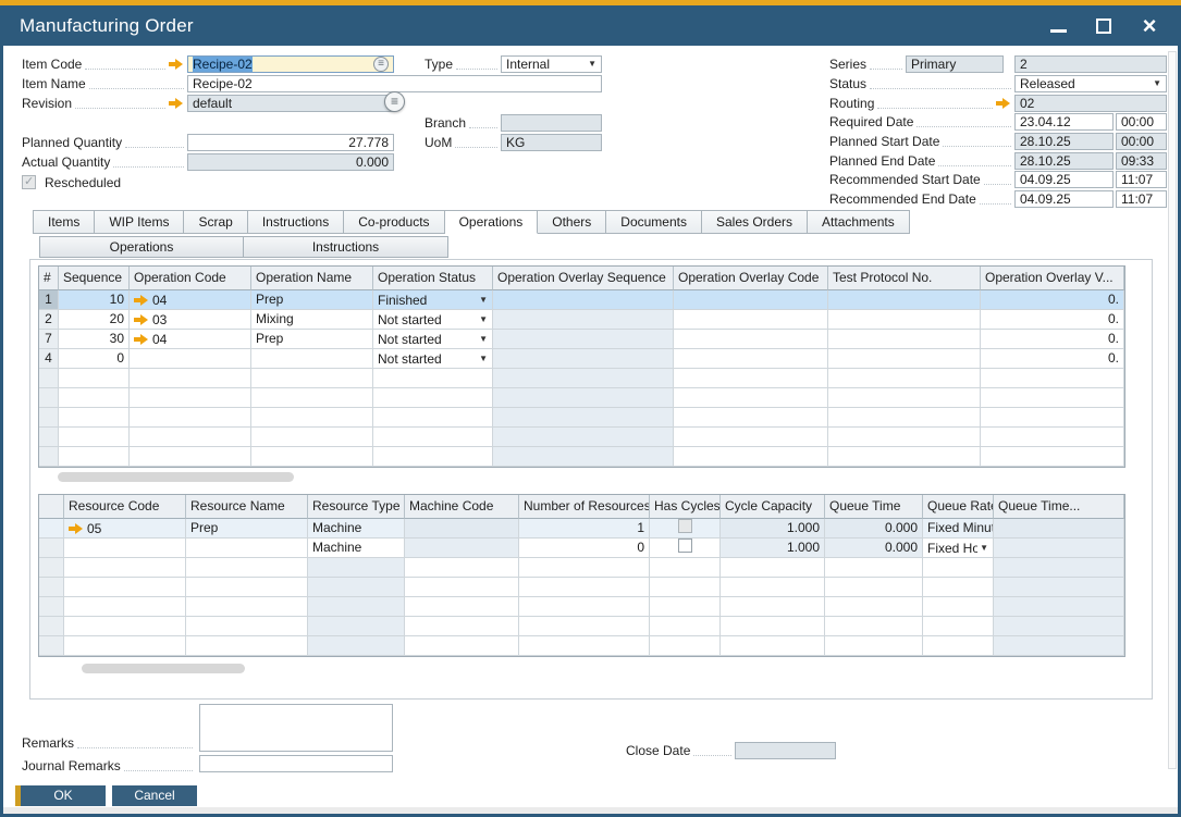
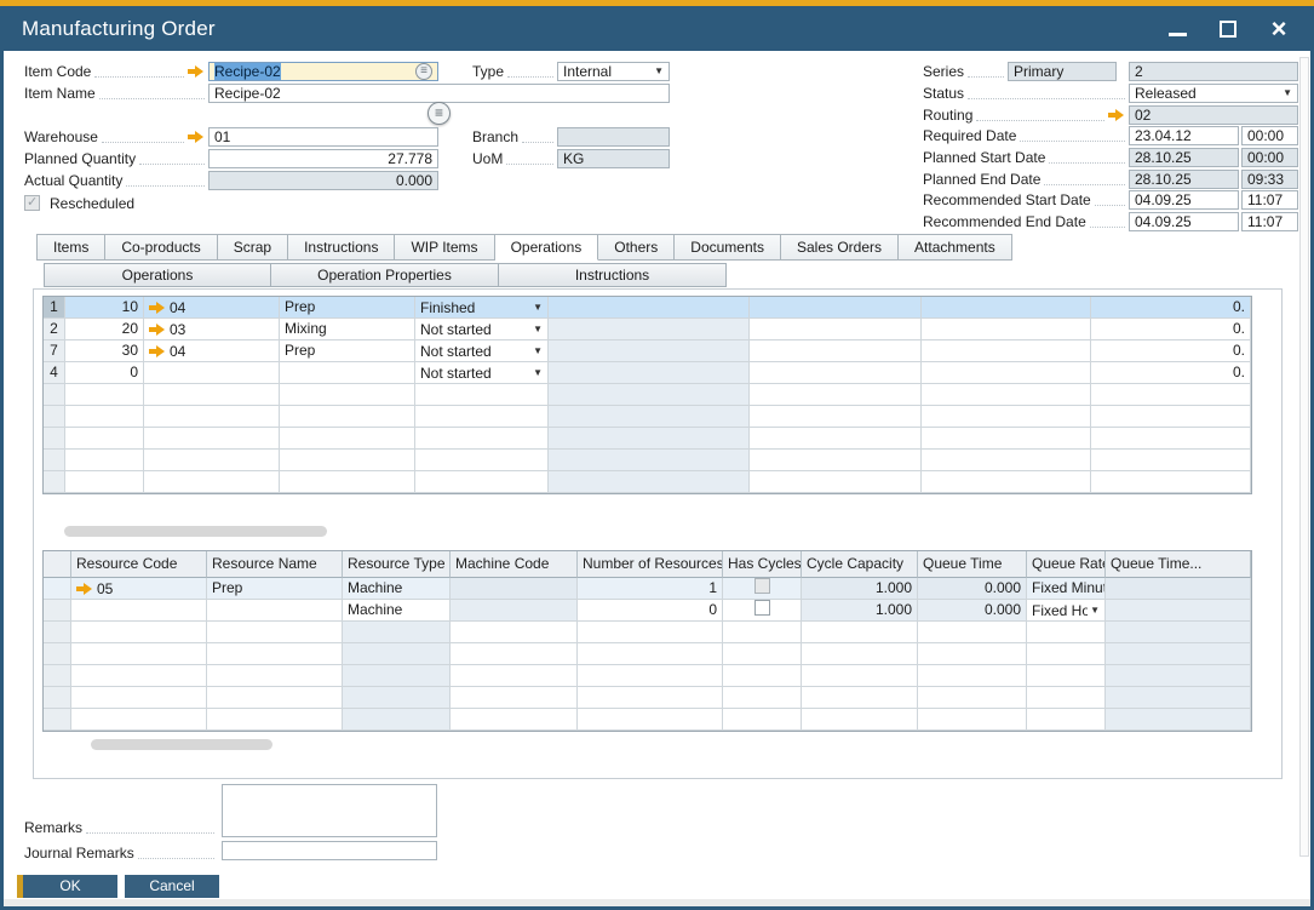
  Manufacturing Order
  ×
  Item Code
  Recipe-02
  ≡
  Item Name
  Recipe-02
- Revision
- default
  ≡
+ Warehouse
+ 01
  Planned Quantity
  27.778
  Actual Quantity
  0.000
  ✓
  Rescheduled
  Type
  Internal
  ▼
  Branch
  UoM
  KG
  Series
  Primary
  2
  Status
  Released
  ▼
  Routing
  02
  Required Date
  23.04.12
  00:00
  Planned Start Date
  28.10.25
  00:00
  Planned End Date
  28.10.25
  09:33
  Recommended Start Date
  04.09.25
  11:07
  Recommended End Date
  04.09.25
  11:07
  Items
- WIP Items
+ Co-products
  Scrap
  Instructions
- Co-products
+ WIP Items
  Operations
  Others
  Documents
  Sales Orders
  Attachments
  Operations
+ Operation Properties
  Instructions
- #
- Sequence
- Operation Code
- Operation Name
- Operation Status
- Operation Overlay Sequence
- Operation Overlay Code
- Test Protocol No.
- Operation Overlay V...
  1
  10
  04
  Prep
  Finished
  ▼
  0.
  2
  20
  03
  Mixing
  Not started
  ▼
  0.
  7
  30
  04
  Prep
  Not started
  ▼
  0.
  4
  0
  Not started
  ▼
  0.
  Resource Code
  Resource Name
  Resource Type
  Machine Code
  Number of Resources
  Has Cycles
  Cycle Capacity
  Queue Time
  Queue Rat
  Queue Time...
  05
  Prep
  Machine
  1
  1.000
  0.000
  Fixed Minu
  Machine
  0
  1.000
  0.000
  Fixed Ho
  ▼
  Remarks
  Journal Remarks
- Close Date
  OK
  Cancel
